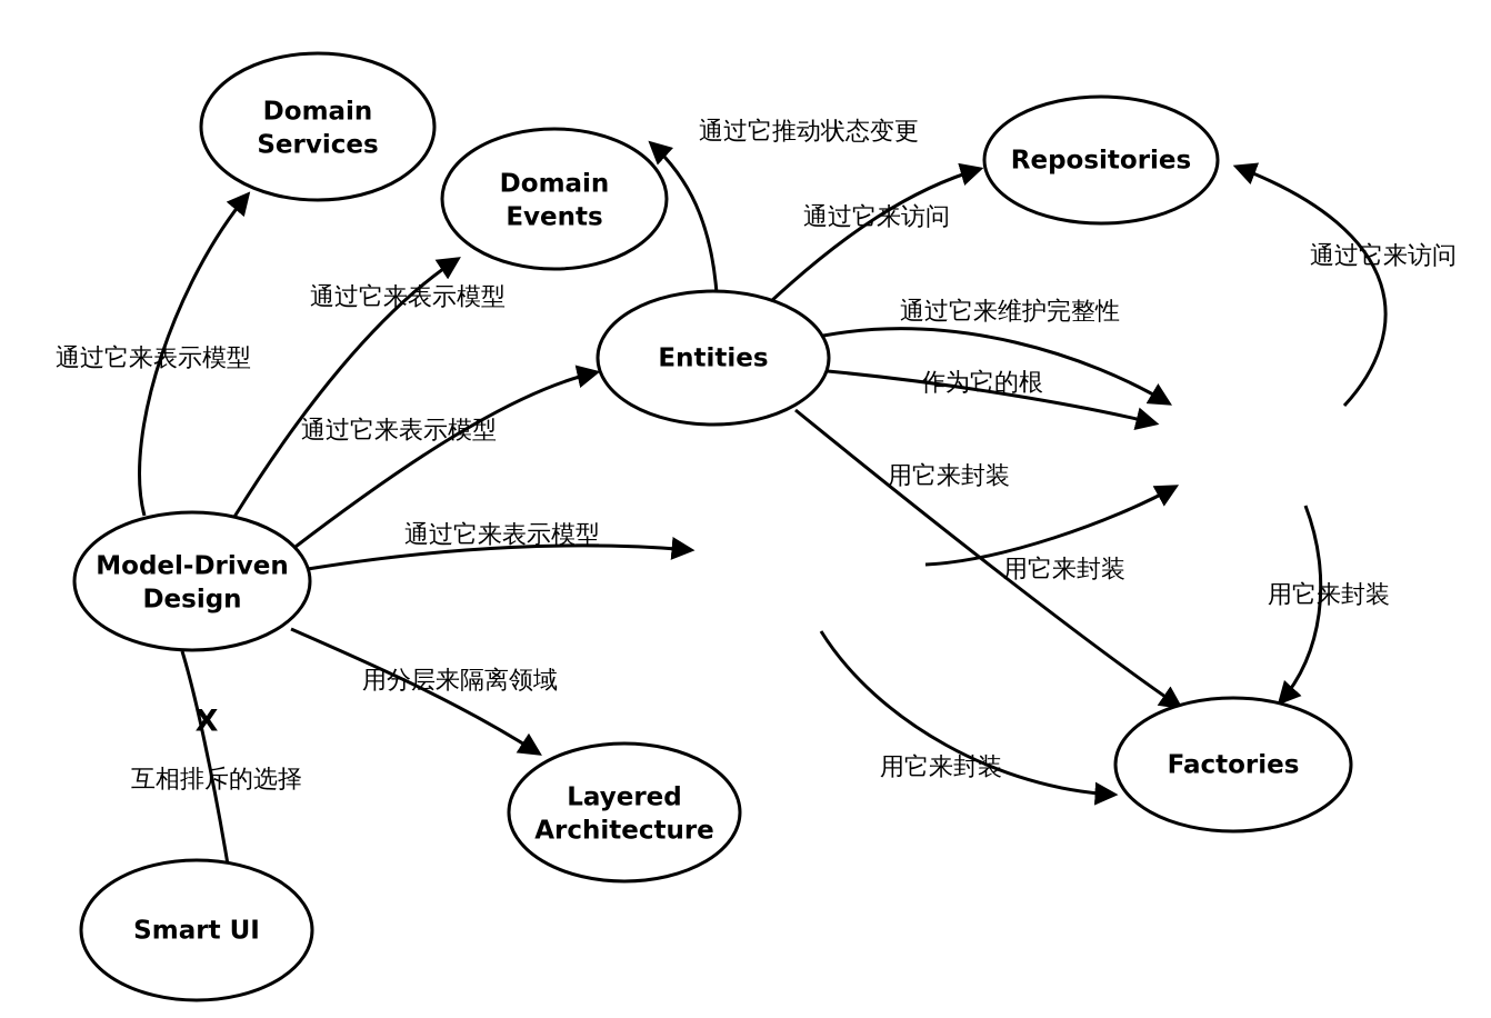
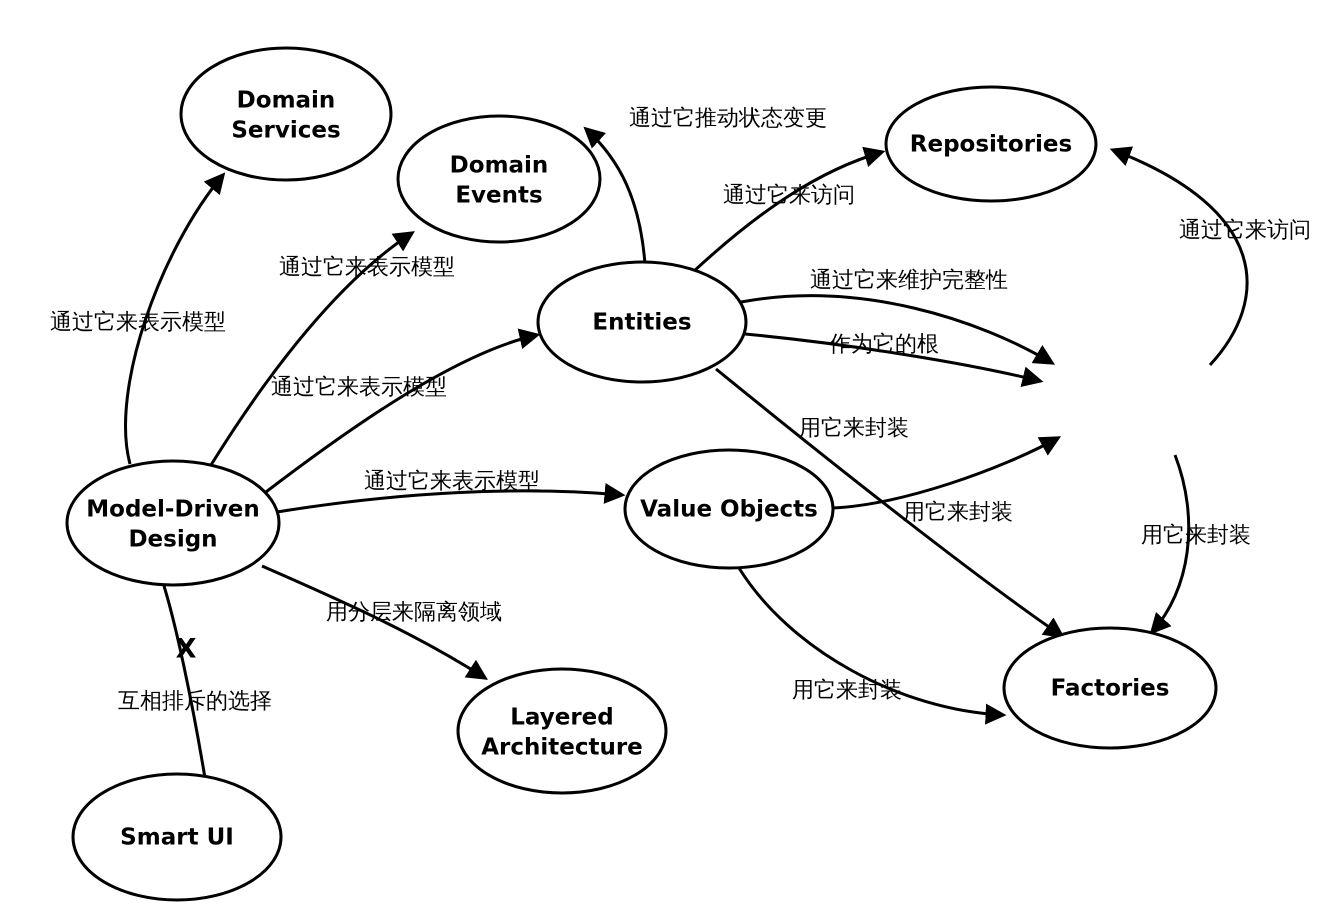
  通过它来表示模型
  通过它来表示模型
  通过它来表示模型
  通过它来表示模型
  用分层来隔离领域
  互相排斥的选择
  通过它推动状态变更
  通过它来访问
  通过它来维护完整性
  作为它的根
  用它来封装
  用它来封装
  用它来封装
  通过它来访问
  用它来封装
  X
  Domain
  Services
  Domain
  Events
  Repositories
  Entities
  Model-Driven
  Design
+ Value Objects
  Factories
  Layered
  Architecture
  Smart UI
